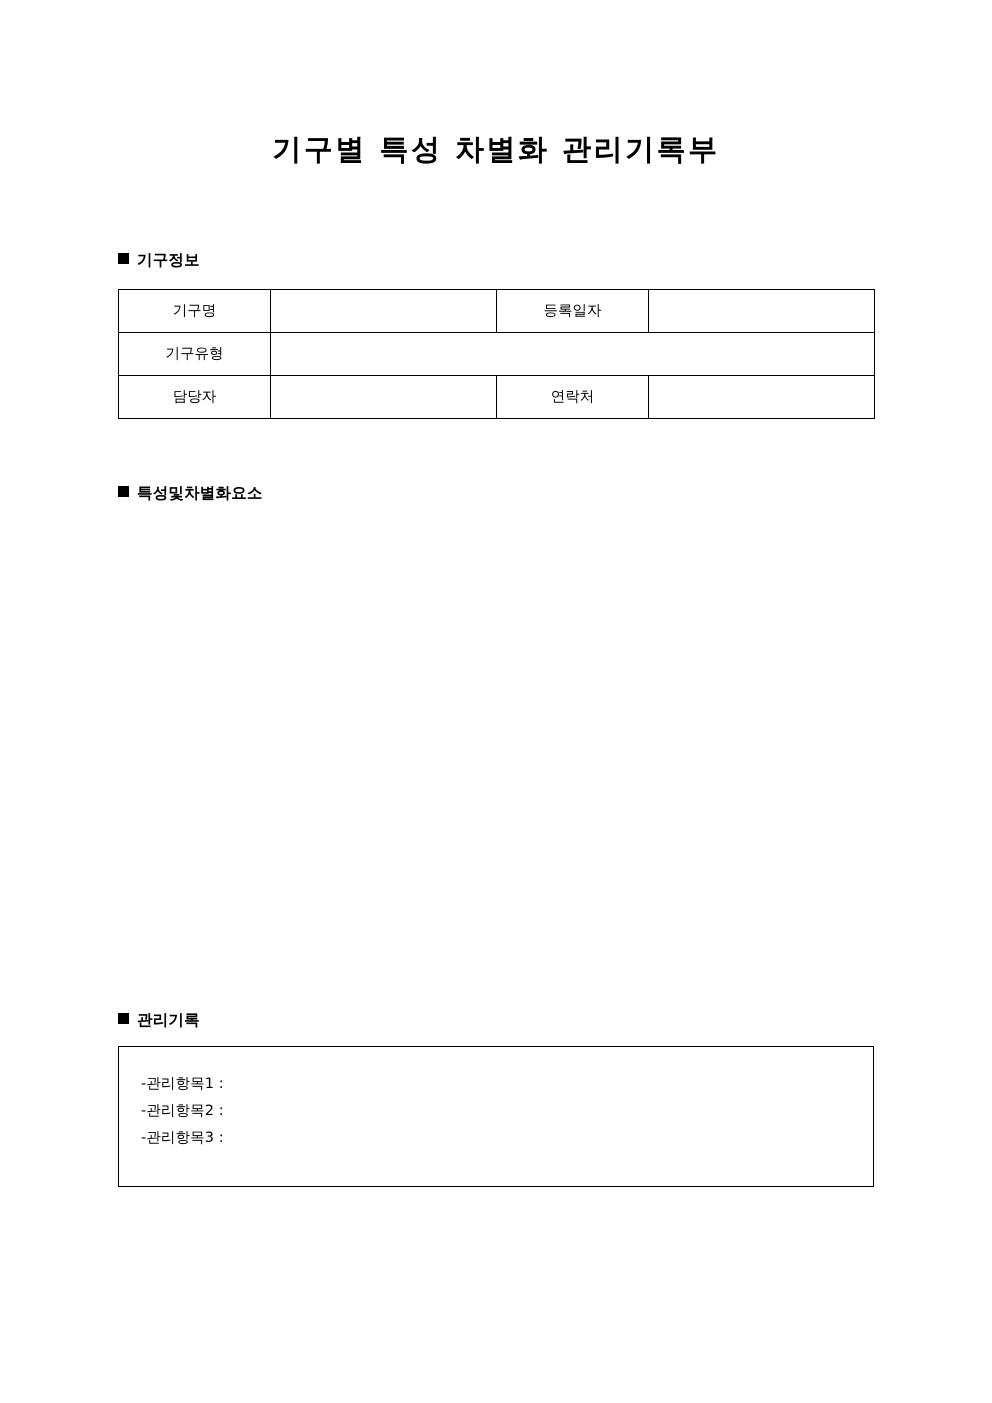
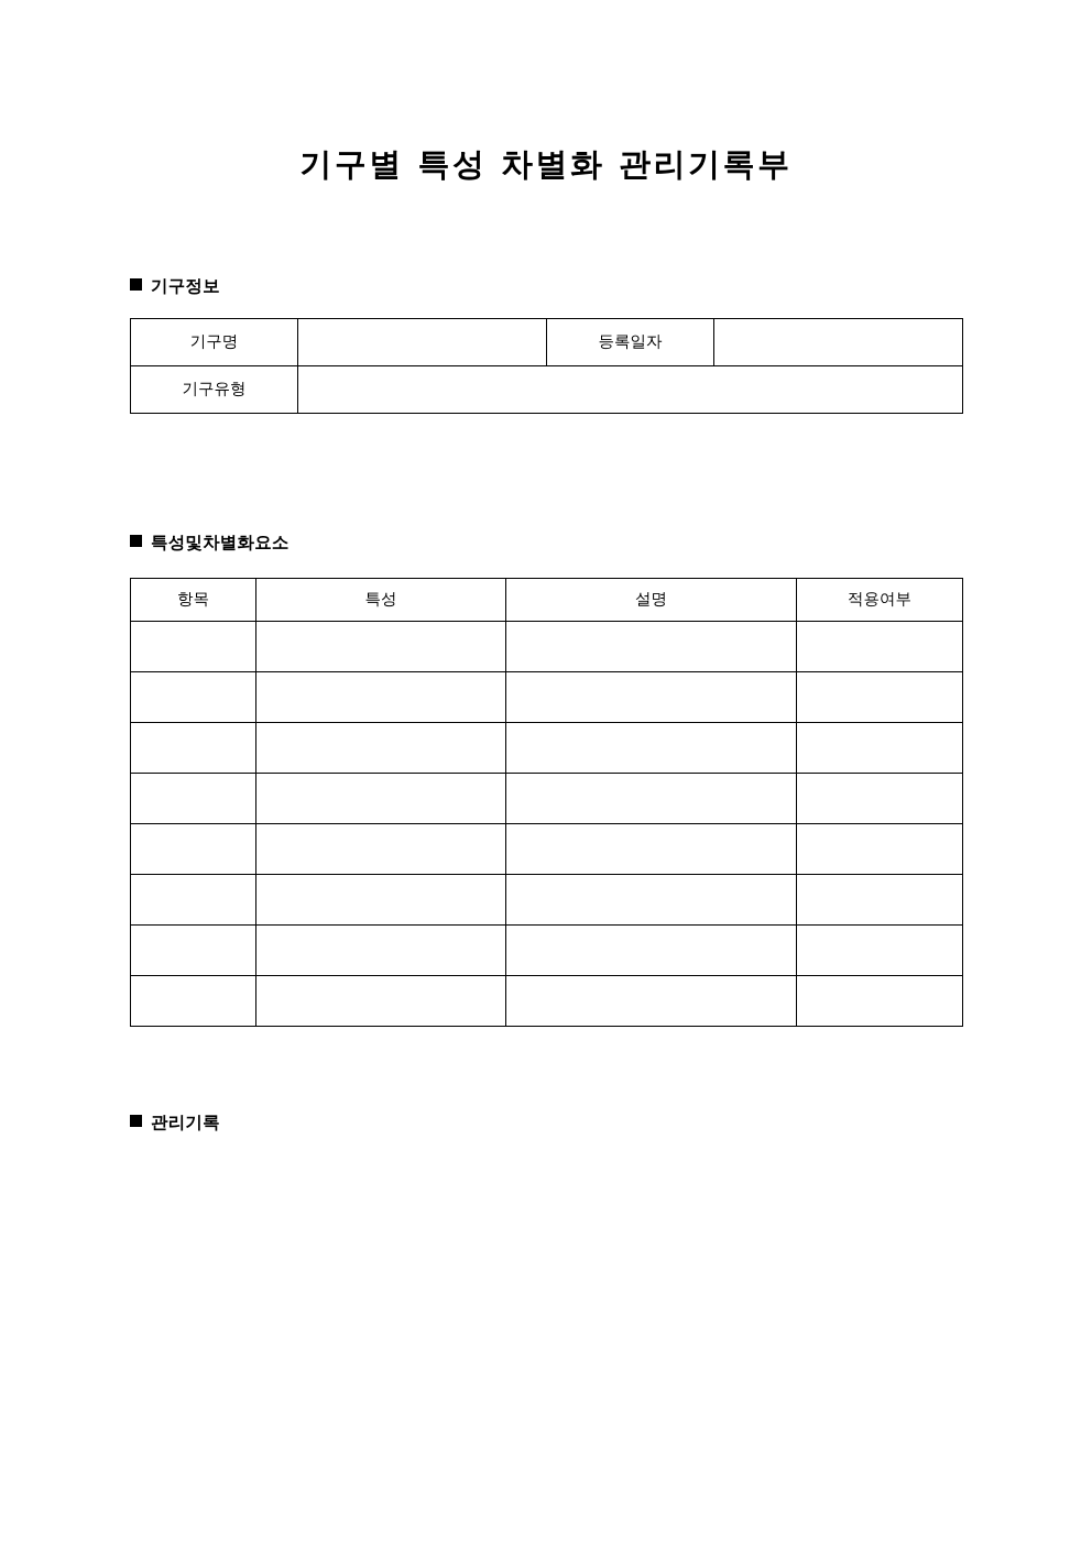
  기구별 특성 차별화 관리기록부
  기구정보
  기구명		등록일자
  기구유형
- 담당자		연락처
  특성및차별화요소
+ 항목	특성	설명	적용여부
  관리기록
- -관리항목1 :
- -관리항목2 :
- -관리항목3 :
